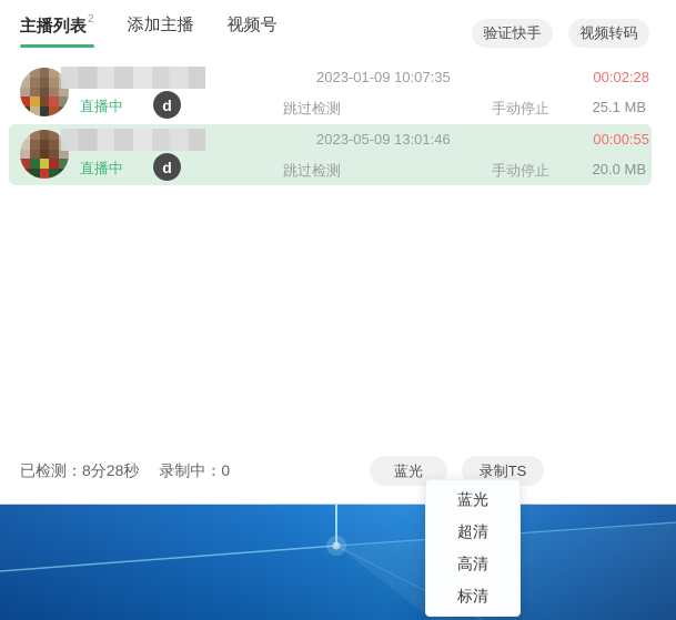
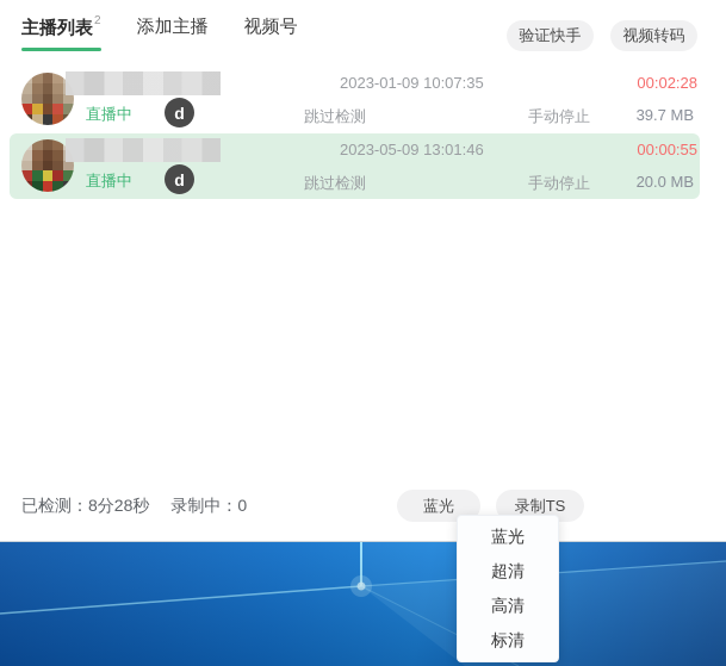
  主播列表2
  添加主播
  视频号
  验证快手
  视频转码
  直播中
  d
  2023-01-09 10:07:35
  00:02:28
  跳过检测
  手动停止
- 25.1 MB
+ 39.7 MB
  直播中
  d
  2023-05-09 13:01:46
  00:00:55
  跳过检测
  手动停止
  20.0 MB
  已检测：8分28秒
  录制中：0
  蓝光
  录制TS
  蓝光
  超清
  高清
  标清
